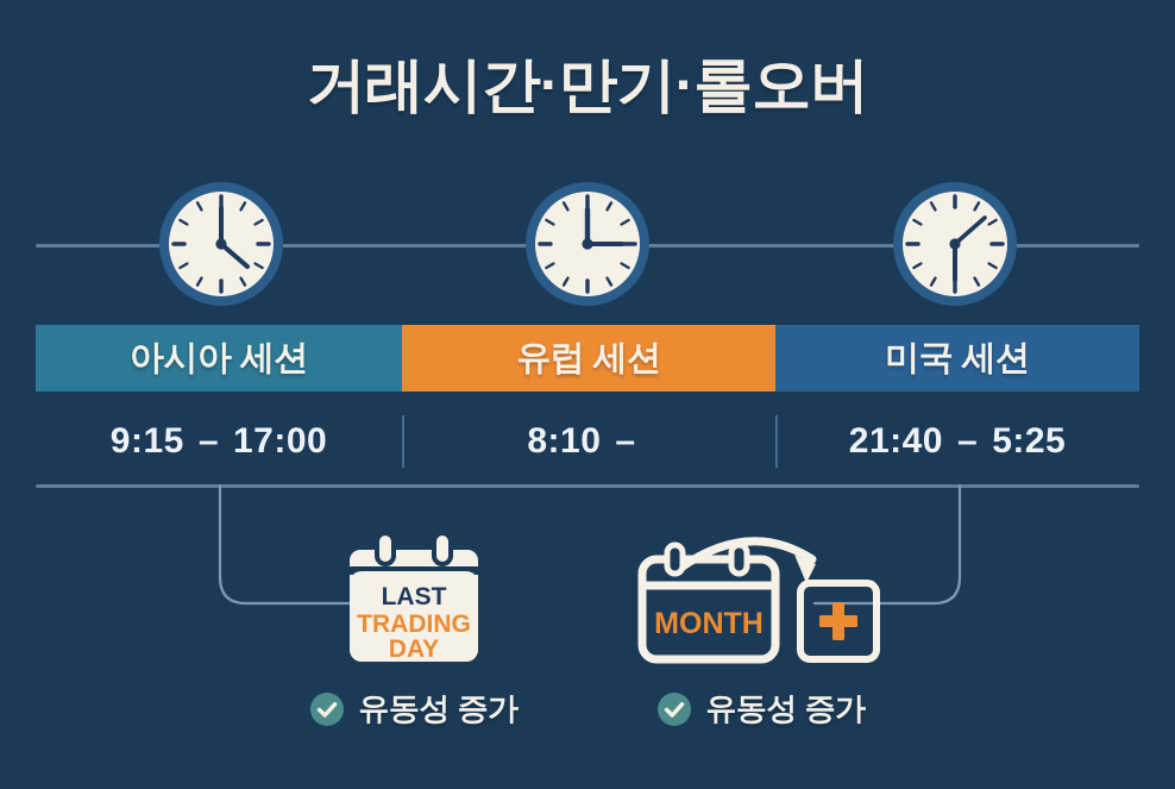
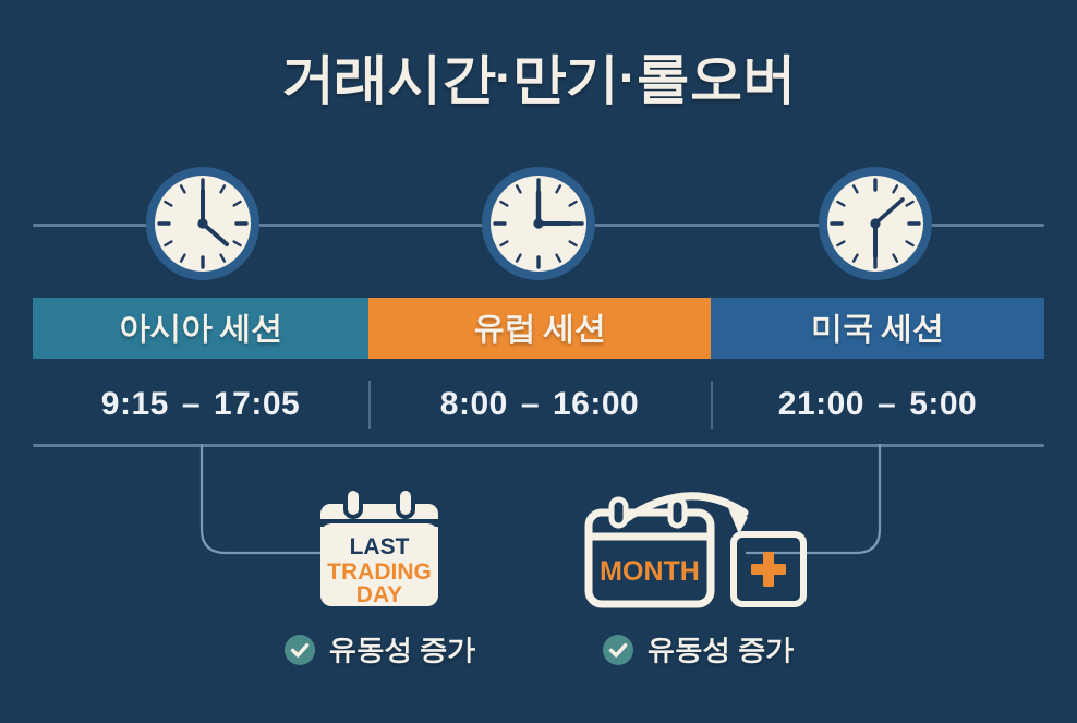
  거래시간·만기·롤오버
  아시아 세션
  유럽 세션
  미국 세션
  9:15
  –
- 17:00
+ 17:05
- 8:10
+ 8:00
  –
+ 16:00
- 21:40
+ 21:00
  –
- 5:25
+ 5:00
  LAST
  TRADING
  DAY
  유동성 증가
  MONTH
  유동성 증가
